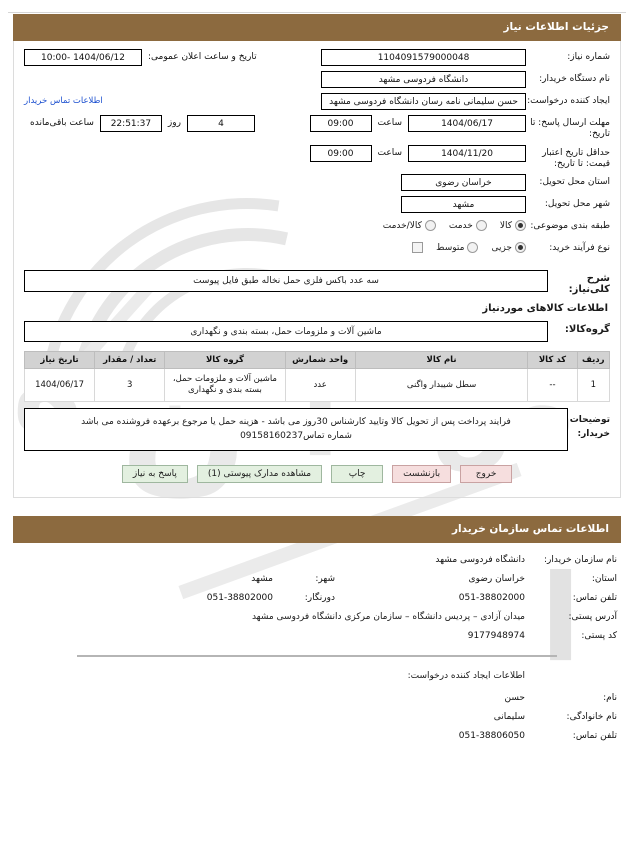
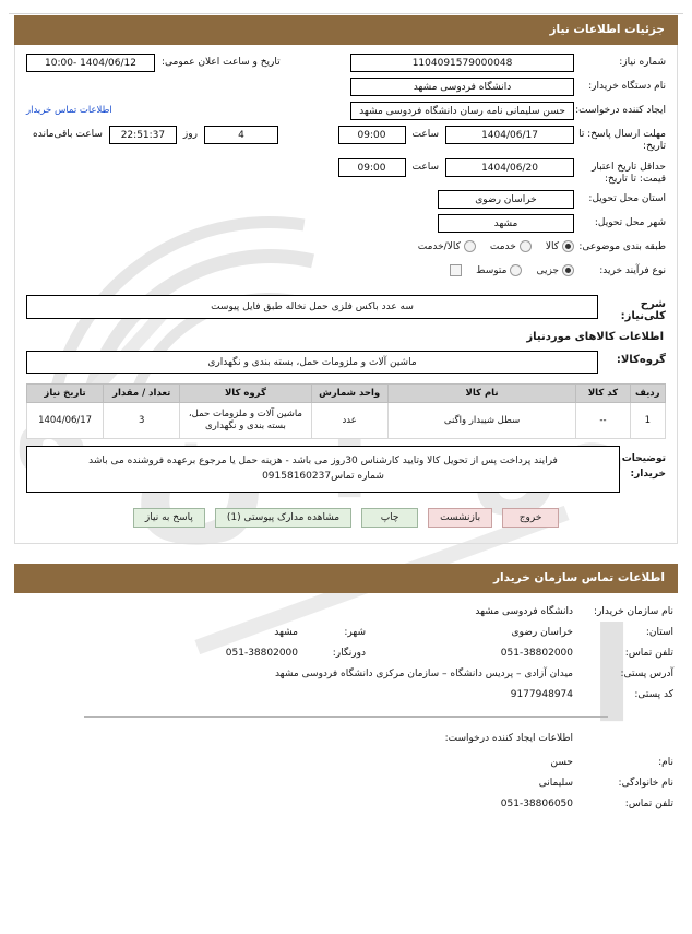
  ص
  ا
  جزئیات اطلاعات نیاز
  شماره نیاز:
  1104091579000048
  تاریخ و ساعت اعلان عمومی:
  1404/06/12 -10:00
  نام دستگاه خریدار:
  دانشگاه فردوسی مشهد
  ایجاد کننده درخواست:
  حسن سلیمانی نامه رسان دانشگاه فردوسی مشهد
  اطلاعات تماس خریدار
  مهلت ارسال پاسخ: تا تاریخ:
  1404/06/17
  ساعت
  09:00
  4
  روز
  22:51:37
  ساعت باقی‌مانده
  حداقل تاریخ اعتبار قیمت: تا تاریخ:
- 1404/11/20
+ 1404/06/20
  ساعت
  09:00
  استان محل تحویل:
  خراسان رضوی
  شهر محل تحویل:
  مشهد
  طبقه بندی موضوعی:
  کالا
  خدمت
  کالا/خدمت
  نوع فرآیند خرید:
  جزیی
  متوسط
  شرح کلی‌نیاز:
  سه عدد باکس فلزی حمل نخاله طبق فایل پیوست
  اطلاعات کالاهای موردنیاز
  گروهکالا:
  ماشین آلات و ملزومات حمل، بسته بندی و نگهداری
  ردیف	کد کالا	نام کالا	واحد شمارش	گروه کالا	تعداد / مقدار	تاریخ نیاز
  1	--	سطل شیبدار واگنی	عدد	ماشین آلات و ملزومات حمل، بسته بندی و نگهداری	3	1404/06/17
  توضیحات خریدار:
  فرایند پرداخت پس از تحویل کالا وتایید کارشناس 30روز می باشد - هزینه حمل یا مرجوع برعهده فروشنده می باشد
  شماره تماس09158160237
  خروج
  بازنشست
  چاپ
  مشاهده مدارک پیوستی (1)
  پاسخ به نیاز
  اطلاعات تماس سازمان خریدار
  نام سازمان خریدار:
  دانشگاه فردوسی مشهد
  استان:
  خراسان رضوی
  شهر:
  مشهد
  تلفن تماس:
  051-38802000
  دورنگار:
  051-38802000
  آدرس پستی:
  میدان آزادی – پردیس دانشگاه – سازمان مرکزی دانشگاه فردوسی مشهد
  کد پستی:
  9177948974
  اطلاعات ایجاد کننده درخواست:
  نام:
  حسن
  نام خانوادگی:
  سلیمانی
  تلفن تماس:
  051-38806050
